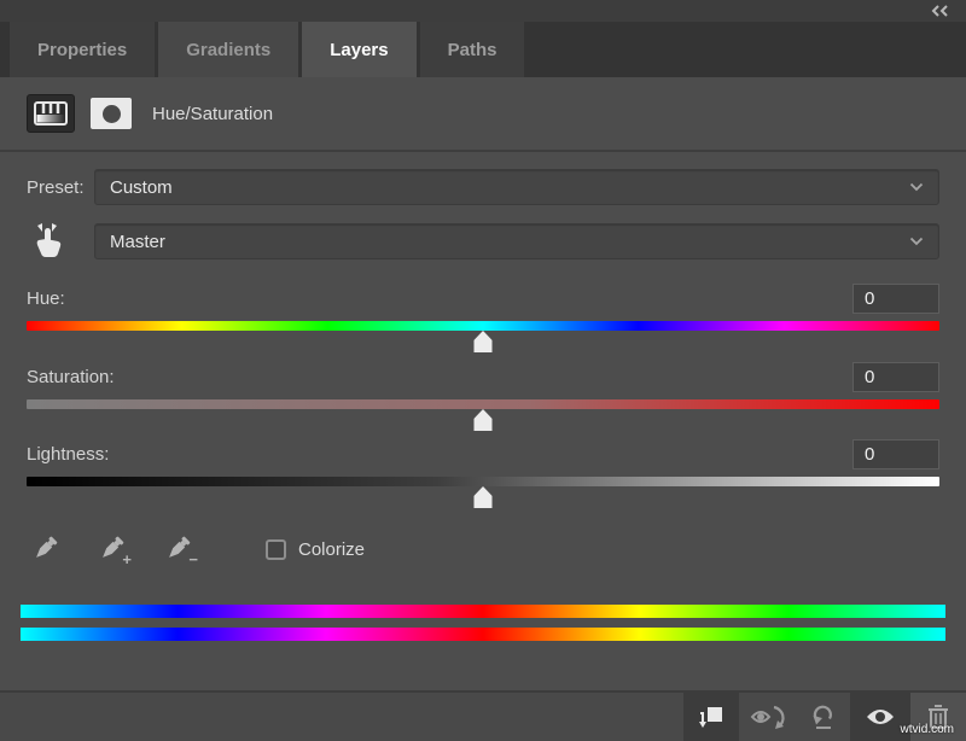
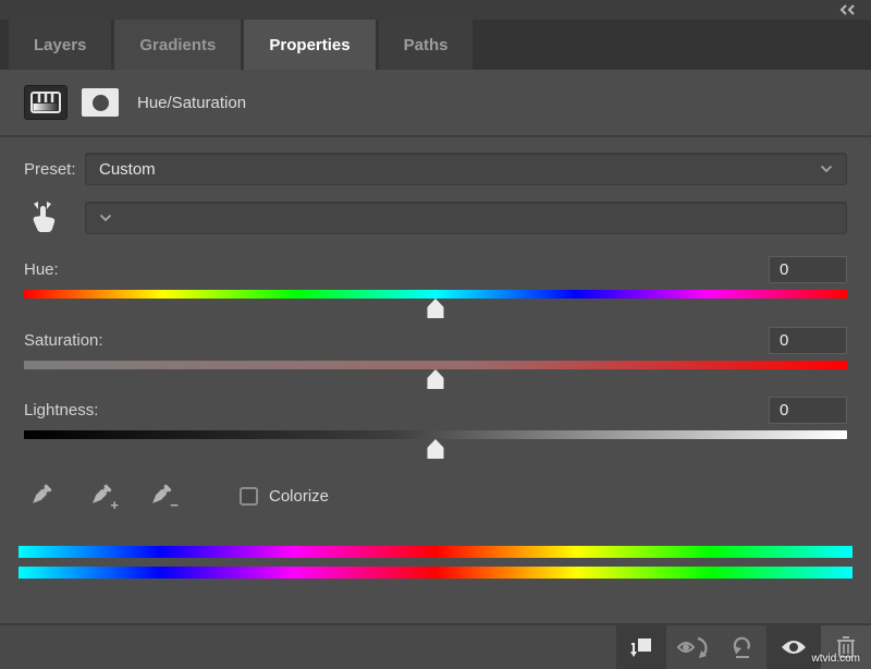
- Properties
+ Layers
  Gradients
- Layers
+ Properties
  Paths
  Hue/Saturation
  Preset:
  Custom
- Master
  Hue:
  0
  Saturation:
  0
  Lightness:
  0
  +
  −
  Colorize
  wtvid.com
